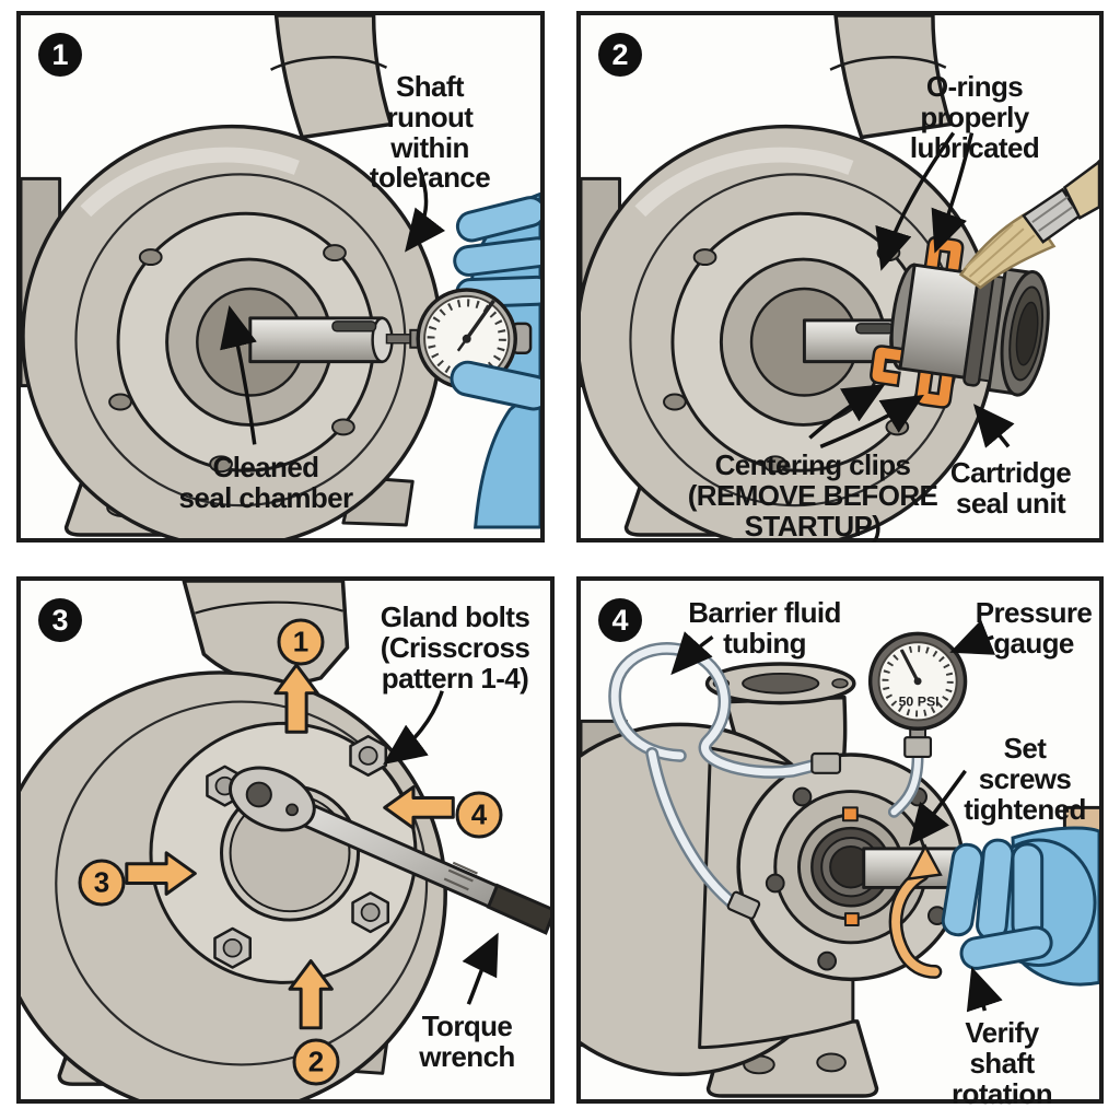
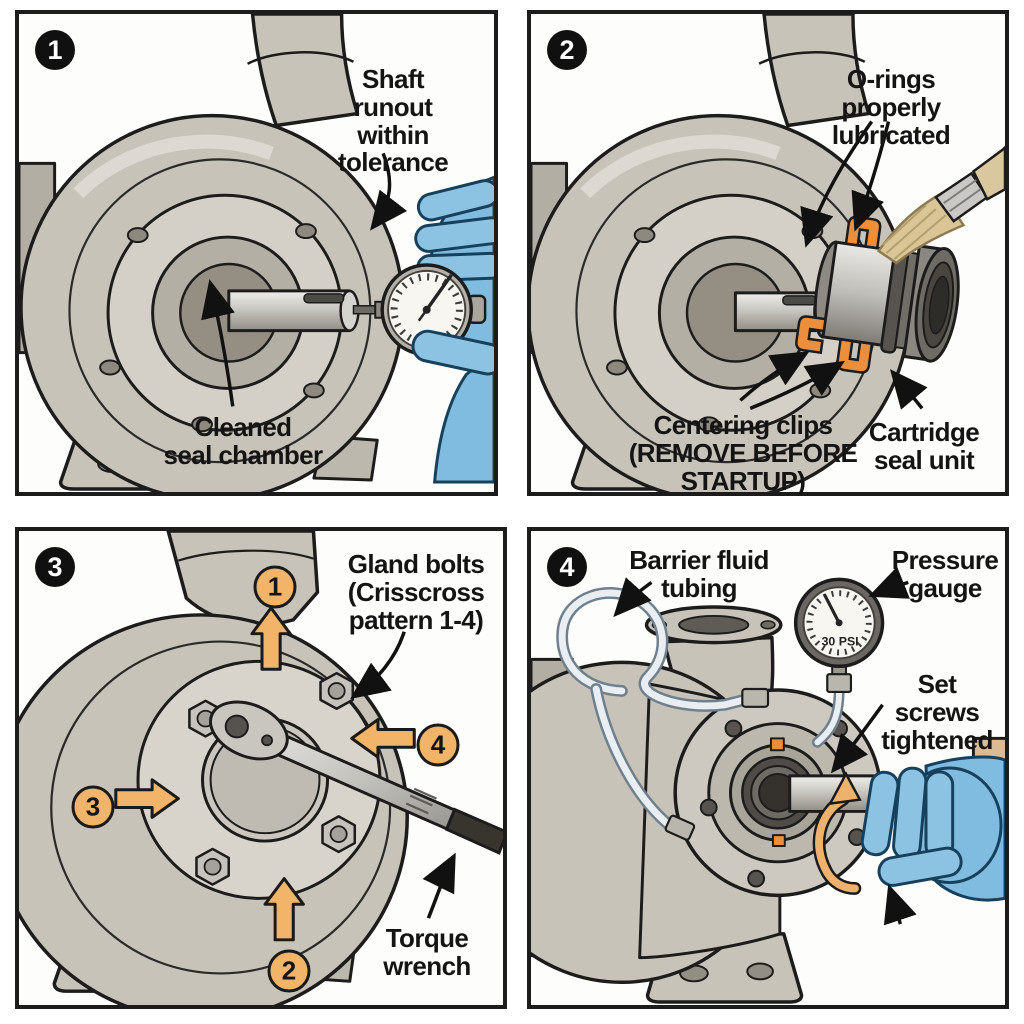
  1
  Shaft runout
  within
  tolerance
  Cleaned
  seal chamber
  2
  O-rings properly
  lubricated
  Centering clips
  (REMOVE BEFORE
  STARTUP)
  Cartridge
  seal unit
  3
  Gland bolts
  (Crisscross
  pattern 1-4)
  Torque
  wrench
  1
  2
  3
  4
- 50 PSI
+ 30 PSI
  4
  Barrier fluid
  tubing
  Pressure
  gauge
  Set screws
  tightened
- Verify shaft
- rotation
